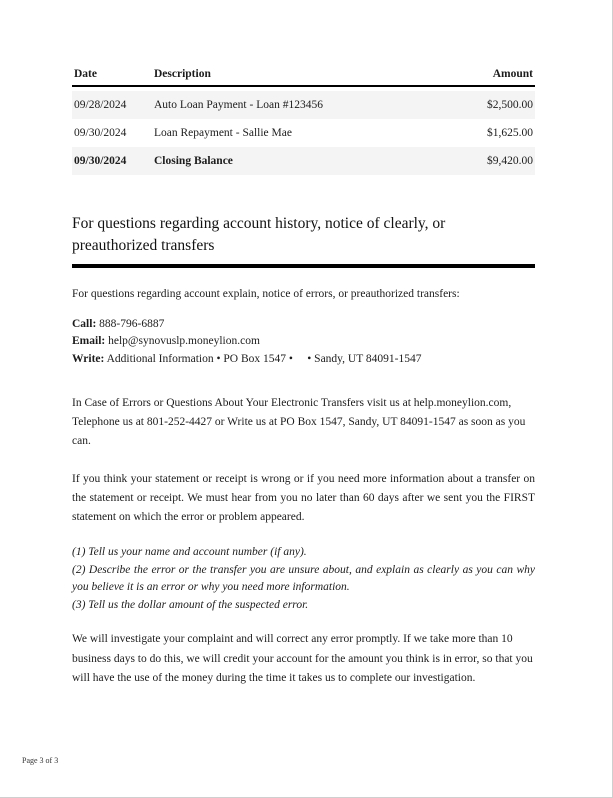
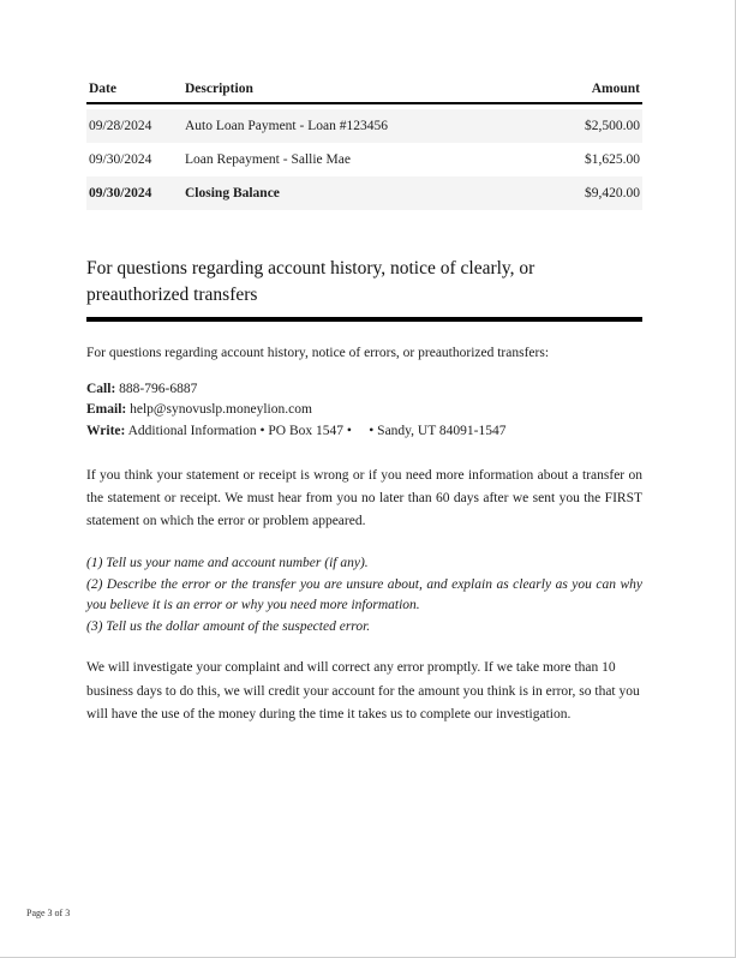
  Date
  Description
  Amount
  09/28/2024
  Auto Loan Payment - Loan #123456
  $2,500.00
  09/30/2024
  Loan Repayment - Sallie Mae
  $1,625.00
  09/30/2024
  Closing Balance
  $9,420.00
  For questions regarding account history, notice of clearly, or preauthorized transfers
- For questions regarding account explain, notice of errors, or preauthorized transfers:
+ For questions regarding account history, notice of errors, or preauthorized transfers:
  Call: 888-796-6887
  Email: help@synovuslp.moneylion.com
  Write: Additional Information • PO Box 1547 • • Sandy, UT 84091-1547
- In Case of Errors or Questions About Your Electronic Transfers visit us at help.moneylion.com, Telephone us at 801-252-4427 or Write us at PO Box 1547, Sandy, UT 84091-1547 as soon as you can.
  If you think your statement or receipt is wrong or if you need more information about a transfer on the statement or receipt. We must hear from you no later than 60 days after we sent you the FIRST statement on which the error or problem appeared.
  (1) Tell us your name and account number (if any).
  (2) Describe the error or the transfer you are unsure about, and explain as clearly as you can why you believe it is an error or why you need more information.
  (3) Tell us the dollar amount of the suspected error.
  We will investigate your complaint and will correct any error promptly. If we take more than 10 business days to do this, we will credit your account for the amount you think is in error, so that you will have the use of the money during the time it takes us to complete our investigation.
  Page 3 of 3
